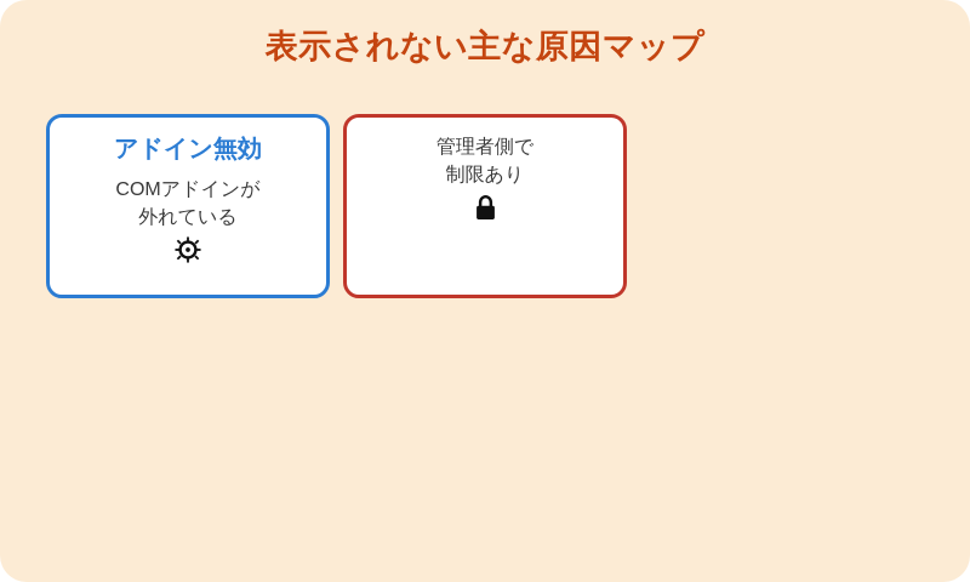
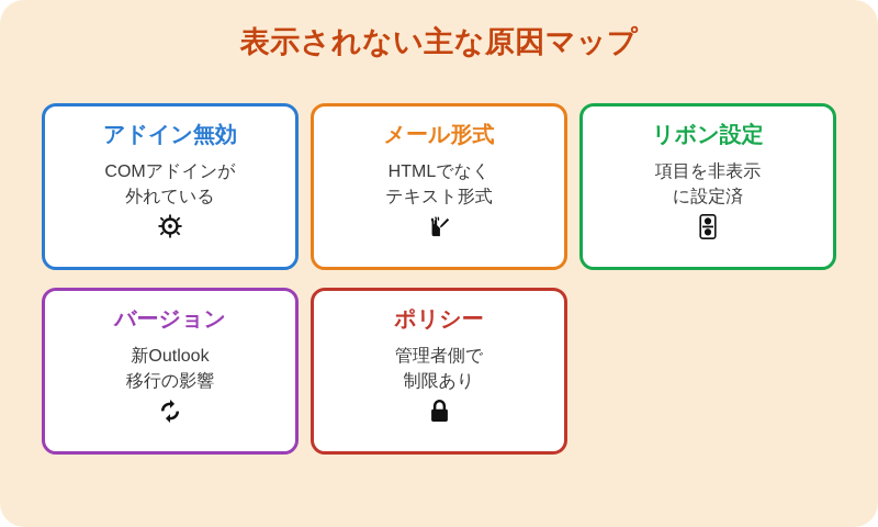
  表示されない主な原因マップ
  アドイン無効
  COMアドインが
  外れている
+ メール形式
+ HTMLでなく
+ テキスト形式
+ リボン設定
+ 項目を非表示
+ に設定済
+ バージョン
+ 新Outlook
+ 移行の影響
+ ポリシー
  管理者側で
  制限あり
